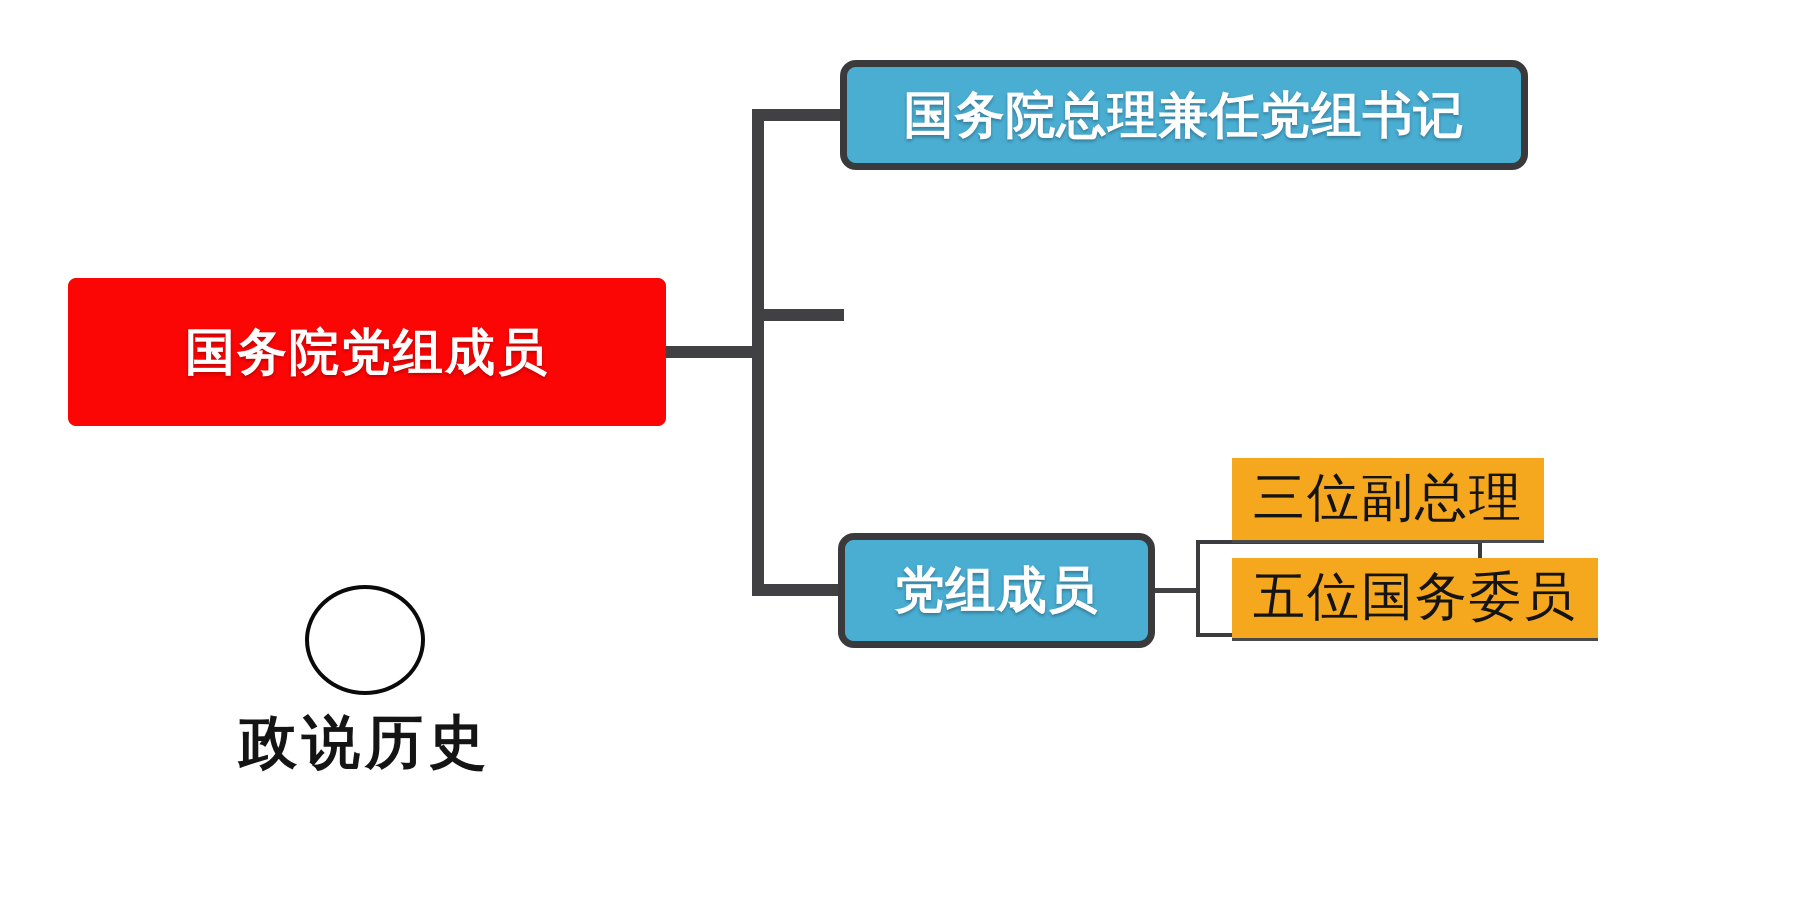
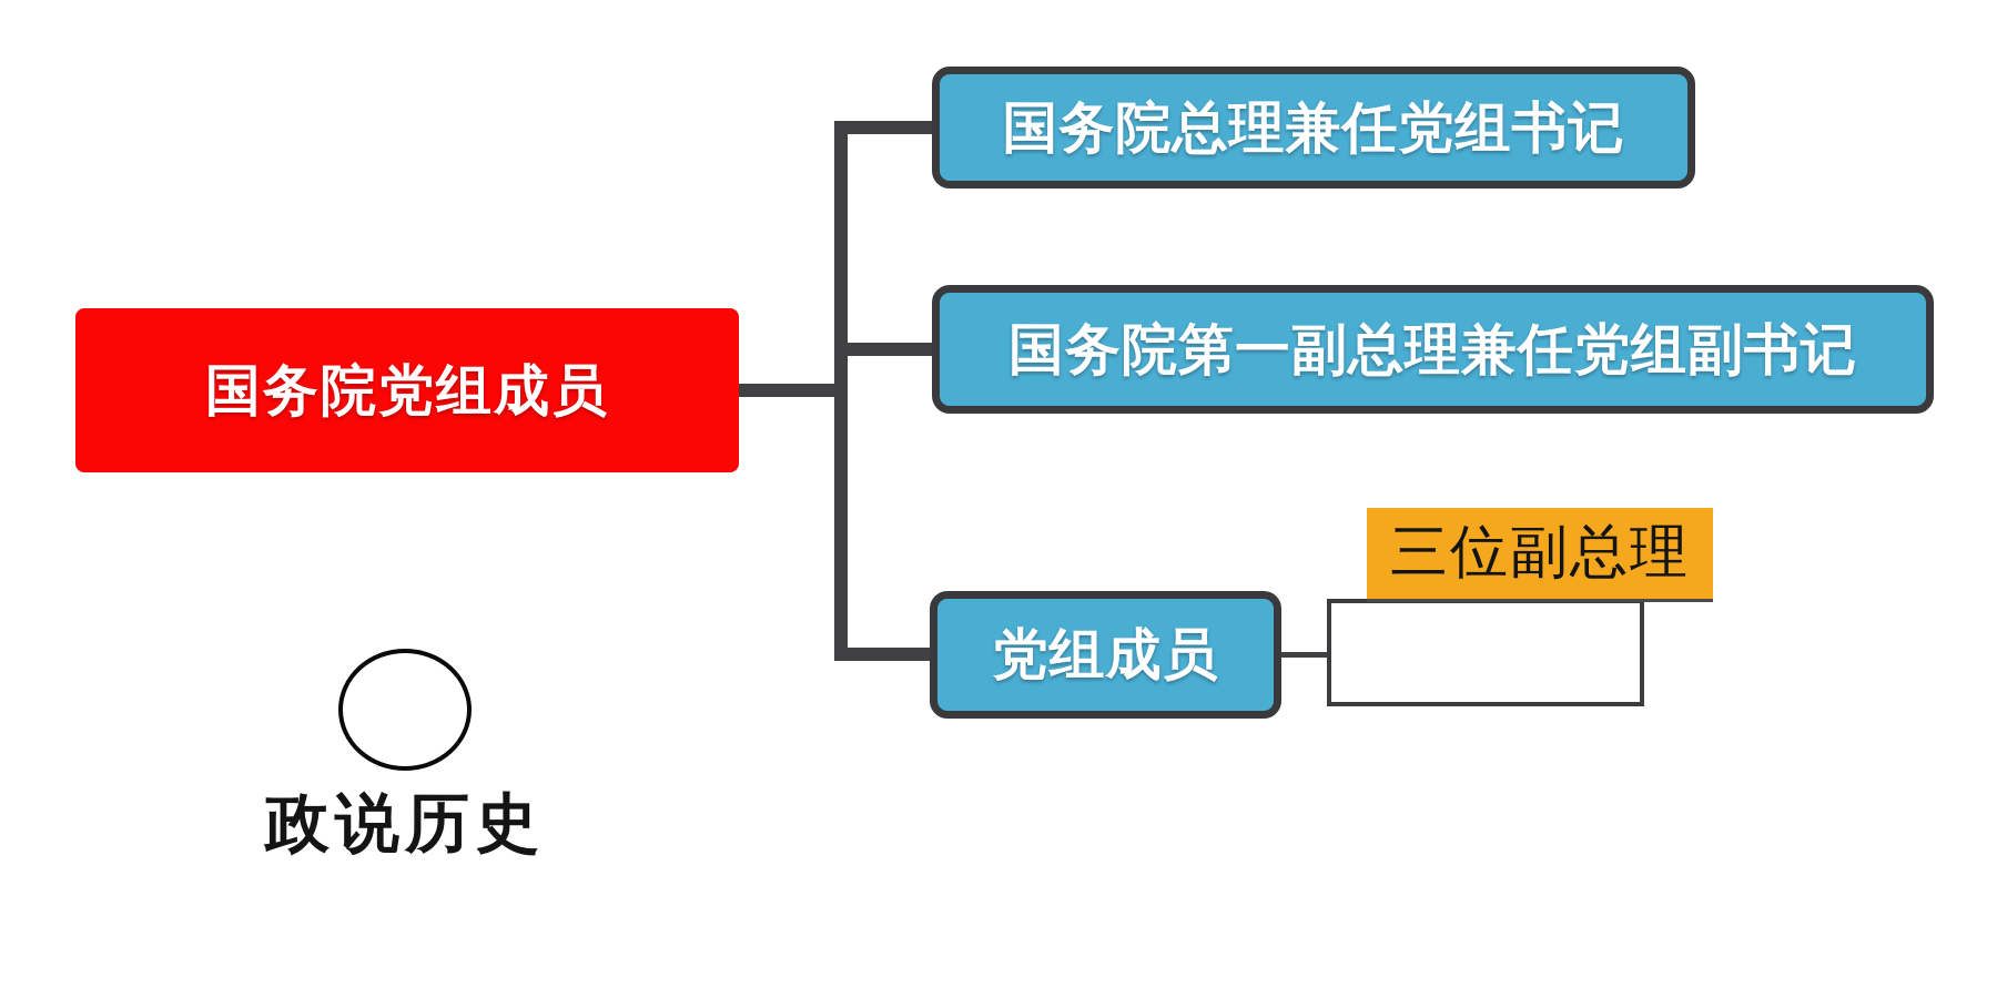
  国务院党组成员
  国务院总理兼任党组书记
+ 国务院第一副总理兼任党组副书记
  党组成员
  三位副总理
- 五位国务委员
  政说历史
